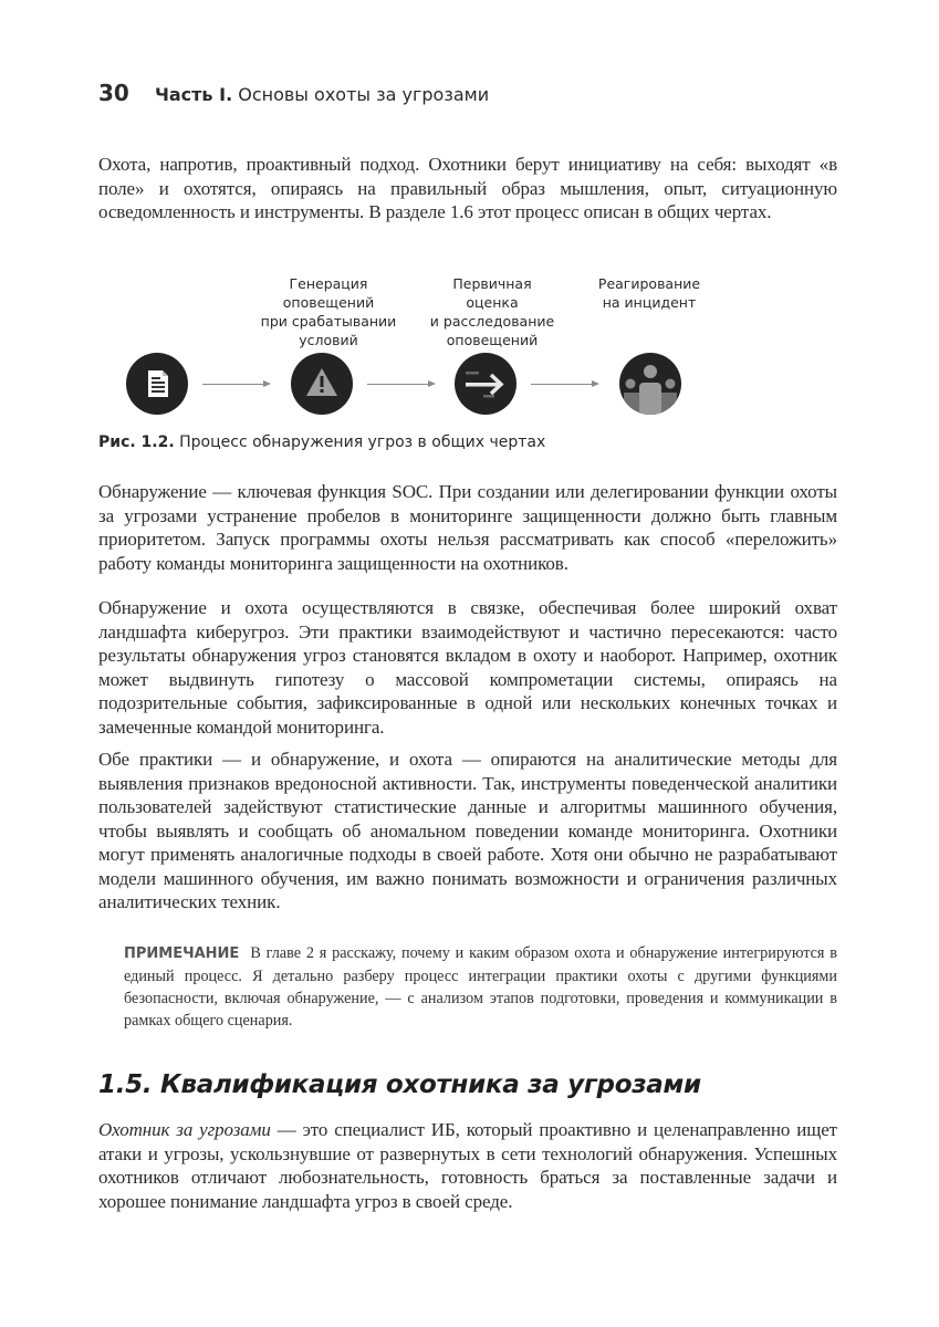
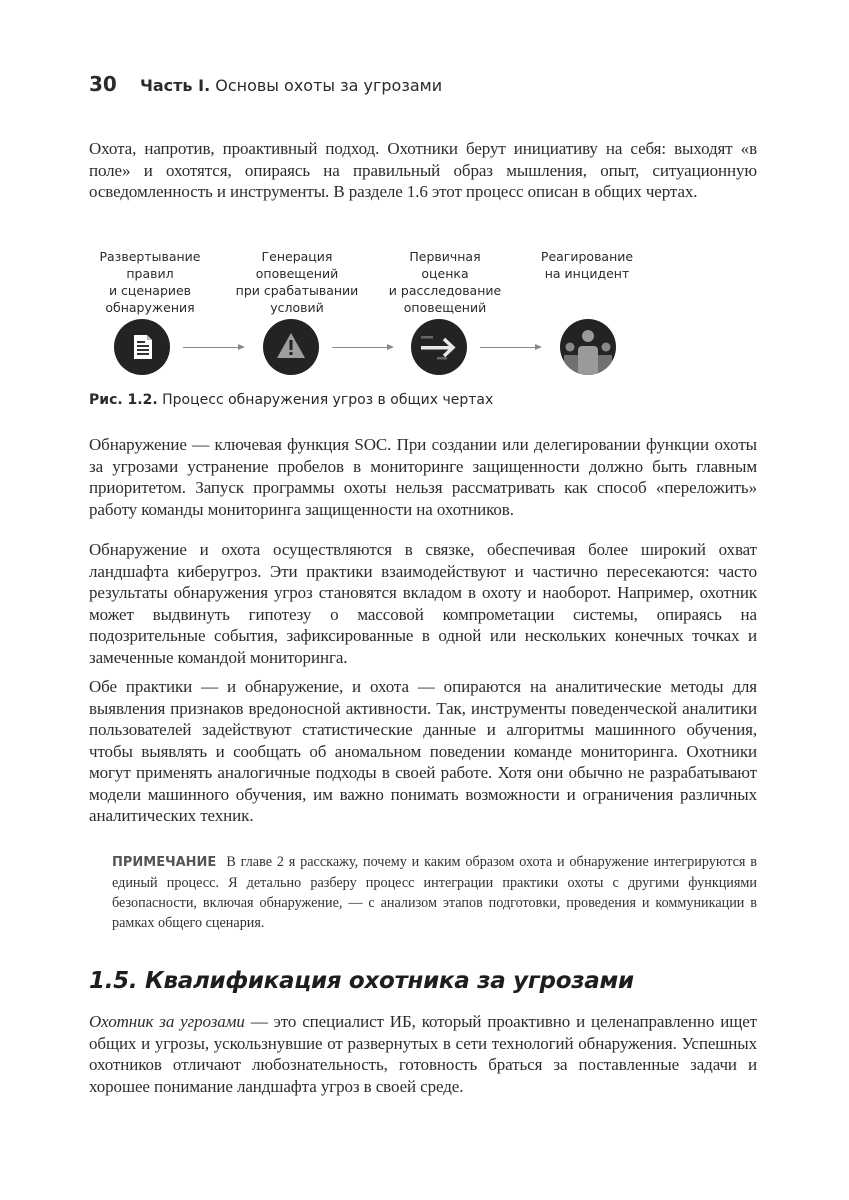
  30 Часть I. Основы охоты за угрозами
  Охота, напротив, проактивный подход. Охотники берут инициативу на себя: выходят «в поле» и охотятся, опираясь на правильный образ мышления, опыт, ситуационную осведомленность и инструменты. В разделе 1.6 этот процесс описан в общих чертах.
+ Развертывание
+ правил
+ и сценариев
+ обнаружения
  Генерация
  оповещений
  при срабатывании
  условий
  Первичная
  оценка
  и расследование
  оповещений
  Реагирование
  на инцидент
  Рис. 1.2. Процесс обнаружения угроз в общих чертах
  Обнаружение — ключевая функция SOC. При создании или делегировании функции охоты за угрозами устранение пробелов в мониторинге защищенности должно быть главным приоритетом. Запуск программы охоты нельзя рассматривать как способ «переложить» работу команды мониторинга защищенности на охотников.
  Обнаружение и охота осуществляются в связке, обеспечивая более широкий охват ландшафта киберугроз. Эти практики взаимодействуют и частично пересекаются: часто результаты обнаружения угроз становятся вкладом в охоту и наоборот. Например, охотник может выдвинуть гипотезу о массовой компрометации системы, опираясь на подозрительные события, зафиксированные в одной или нескольких конечных точках и замеченные командой мониторинга.
  Обе практики — и обнаружение, и охота — опираются на аналитические методы для выявления признаков вредоносной активности. Так, инструменты поведенческой аналитики пользователей задействуют статистические данные и алгоритмы машинного обучения, чтобы выявлять и сообщать об аномальном поведении команде мониторинга. Охотники могут применять аналогичные подходы в своей работе. Хотя они обычно не разрабатывают модели машинного обучения, им важно понимать возможности и ограничения различных аналитических техник.
  ПРИМЕЧАНИЕ В главе 2 я расскажу, почему и каким образом охота и обнаружение интегрируются в единый процесс. Я детально разберу процесс интеграции практики охоты с другими функциями безопасности, включая обнаружение, — с анализом этапов подготовки, проведения и коммуникации в рамках общего сценария.
  1.5. Квалификация охотника за угрозами
- Охотник за угрозами — это специалист ИБ, который проактивно и целенаправленно ищет атаки и угрозы, ускользнувшие от развернутых в сети технологий обнаружения. Успешных охотников отличают любознательность, готовность браться за поставленные задачи и хорошее понимание ландшафта угроз в своей среде.
+ Охотник за угрозами — это специалист ИБ, который проактивно и целенаправленно ищет общих и угрозы, ускользнувшие от развернутых в сети технологий обнаружения. Успешных охотников отличают любознательность, готовность браться за поставленные задачи и хорошее понимание ландшафта угроз в своей среде.
